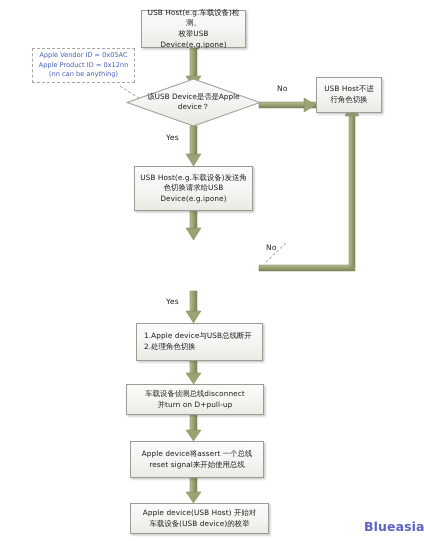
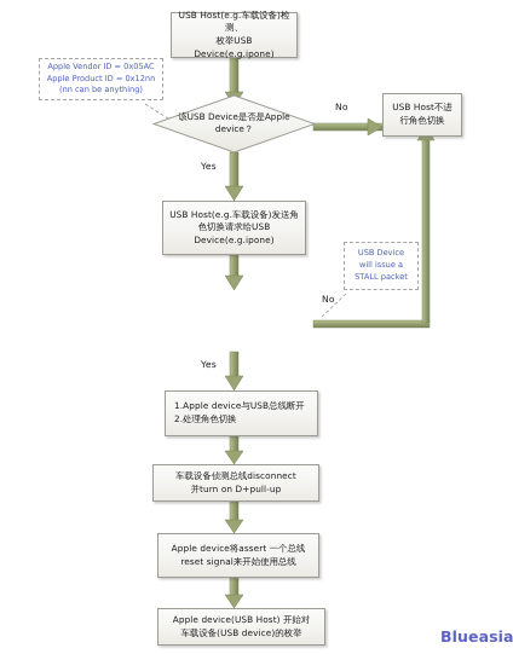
  USB Host(e.g.车载设备)检测、
  枚举USB Device(e.g.ipone)
  该USB Device是否是Apple
  device？
  USB Host不进
  行角色切换
  USB Host(e.g.车载设备)发送角
  色切换请求给USB
  Device(e.g.ipone)
  1.Apple device与USB总线断开
  2.处理角色切换
  车载设备侦测总线disconnect
  并turn on D+pull-up
  Apple device将assert 一个总线
  reset signal来开始使用总线
  Apple device(USB Host) 开始对
  车载设备(USB device)的枚举
  Apple Vendor ID = 0x05AC
  Apple Product ID = 0x12nn
  (nn can be anything)
+ USB Device
+ will issue a
+ STALL packet
  No
  Yes
  No
  Yes
  Blueasia
